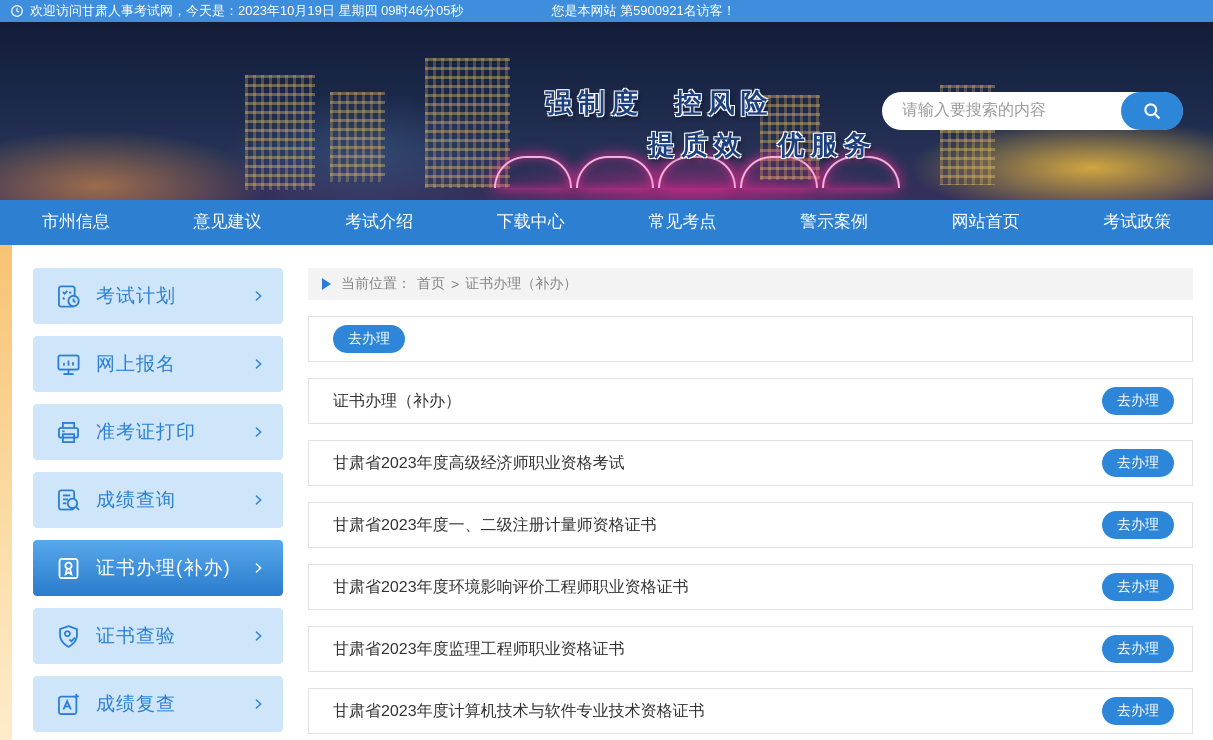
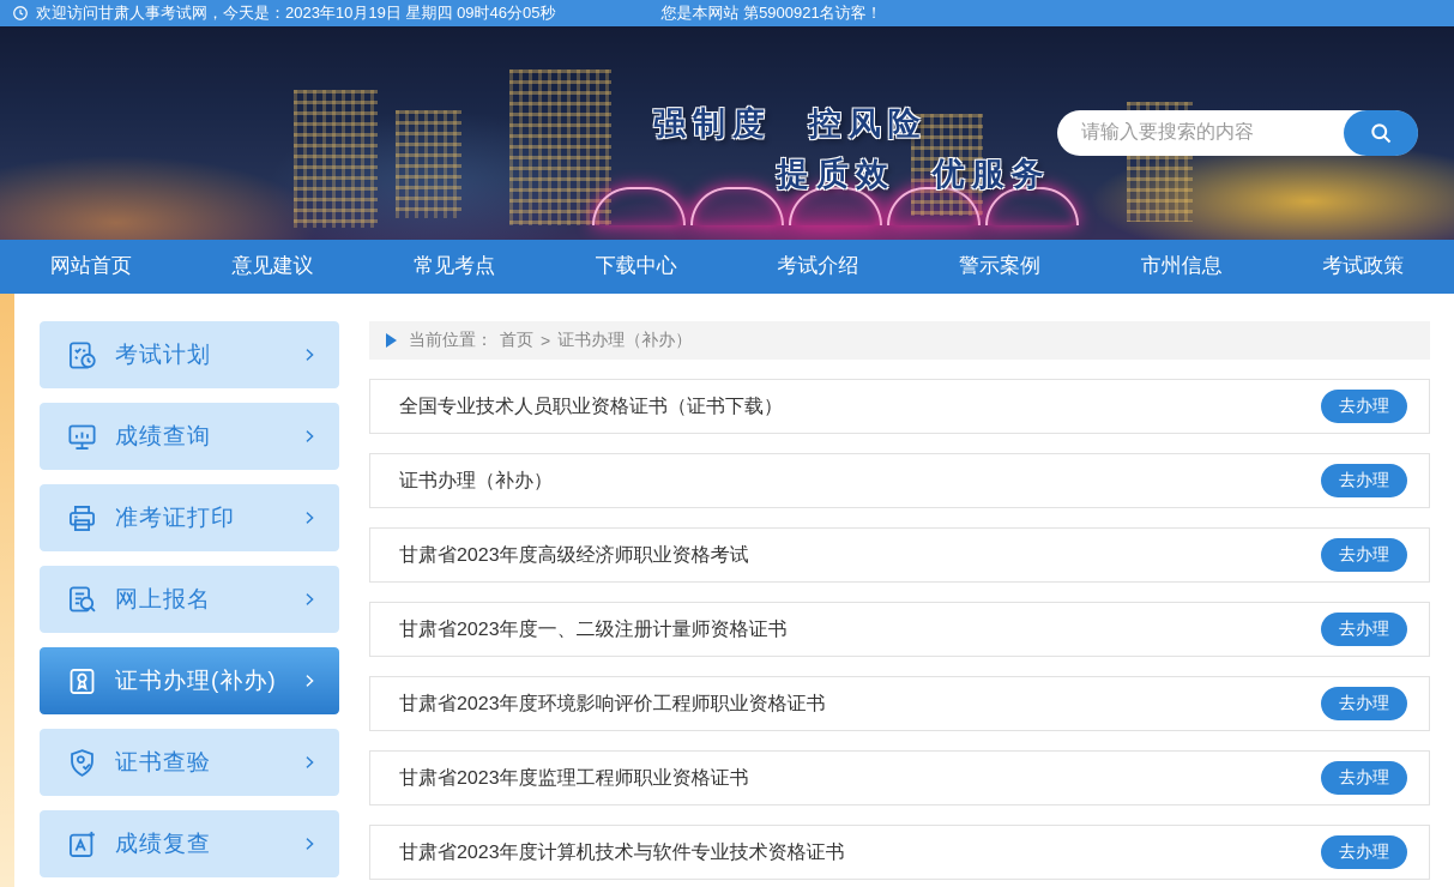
  欢迎访问甘肃人事考试网，今天是：2023年10月19日 星期四 09时46分05秒
  您是本网站 第5900921名访客！
  强制度 控风险
  提质效 优服务
  请输入要搜索的内容
- 市州信息
+ 网站首页
  意见建议
- 考试介绍
+ 常见考点
  下载中心
- 常见考点
+ 考试介绍
  警示案例
- 网站首页
+ 市州信息
  考试政策
  考试计划
- 网上报名
+ 成绩查询
  准考证打印
- 成绩查询
+ 网上报名
  证书办理(补办)
  证书查验
  成绩复查
  当前位置：
  首页
  >
  证书办理（补办）
+ 全国专业技术人员职业资格证书（证书下载）
  去办理
  证书办理（补办）
  去办理
  甘肃省2023年度高级经济师职业资格考试
  去办理
  甘肃省2023年度一、二级注册计量师资格证书
  去办理
  甘肃省2023年度环境影响评价工程师职业资格证书
  去办理
  甘肃省2023年度监理工程师职业资格证书
  去办理
  甘肃省2023年度计算机技术与软件专业技术资格证书
  去办理
